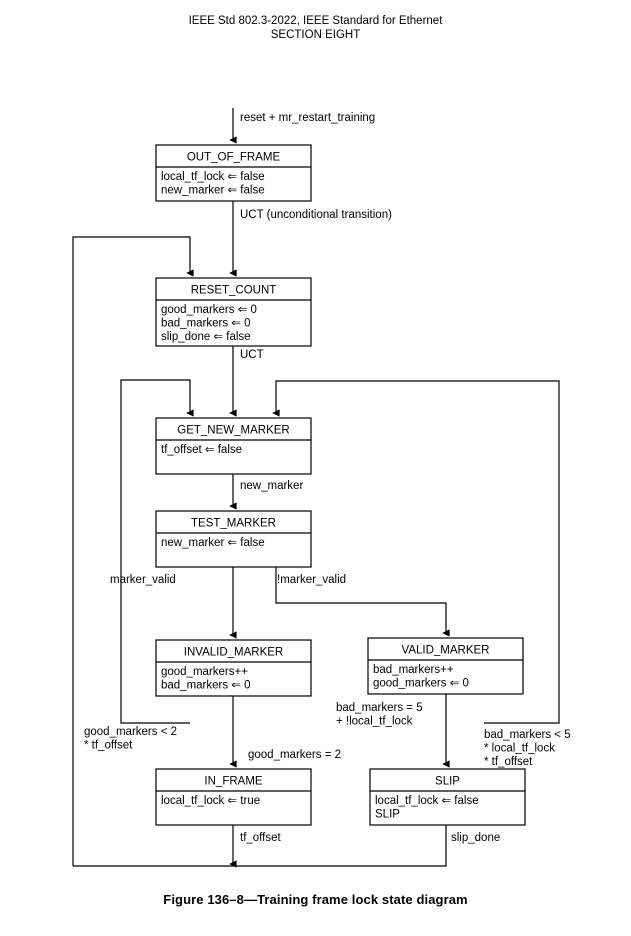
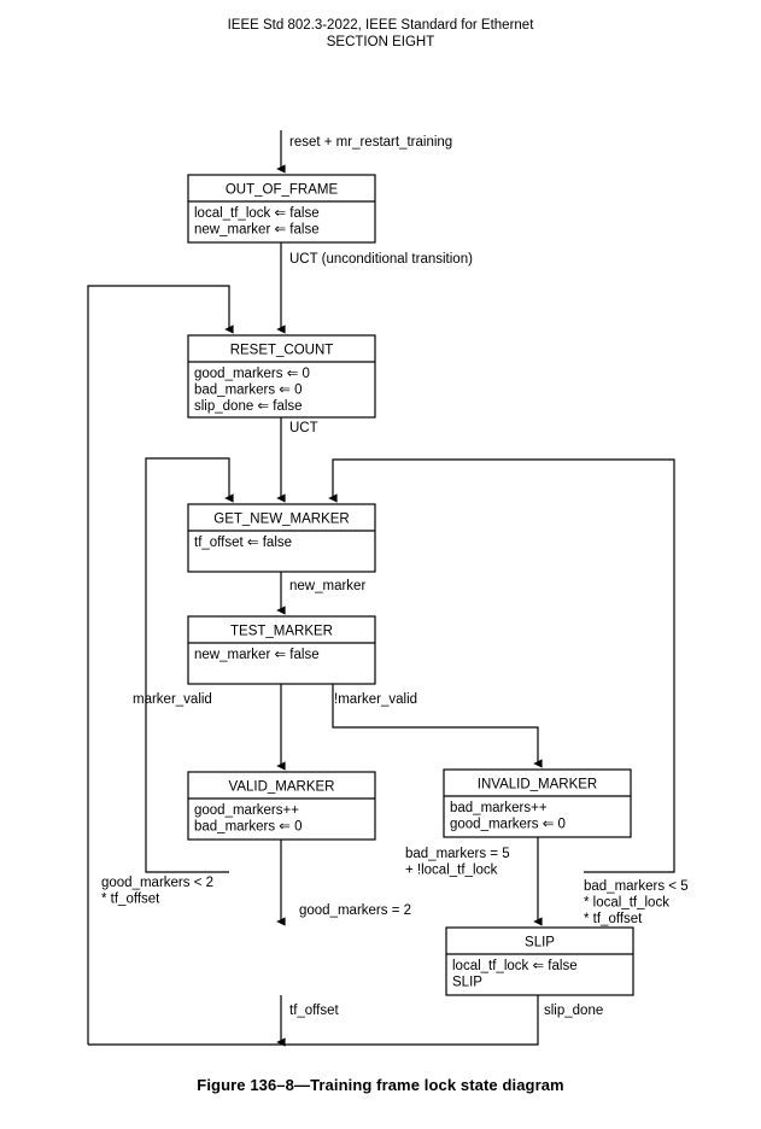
  IEEE Std 802.3-2022, IEEE Standard for Ethernet
  SECTION EIGHT
  OUT_OF_FRAME
  local_tf_lock ⇐ false
  new_marker ⇐ false
  RESET_COUNT
  good_markers ⇐ 0
  bad_markers ⇐ 0
  slip_done ⇐ false
  GET_NEW_MARKER
  tf_offset ⇐ false
  TEST_MARKER
  new_marker ⇐ false
- INVALID_MARKER
+ VALID_MARKER
  good_markers++
  bad_markers ⇐ 0
- VALID_MARKER
+ INVALID_MARKER
  bad_markers++
  good_markers ⇐ 0
- IN_FRAME
- local_tf_lock ⇐ true
  SLIP
  local_tf_lock ⇐ false
  SLIP
  reset + mr_restart_training
  UCT (unconditional transition)
  UCT
  new_marker
  marker_valid
  !marker_valid
  good_markers < 2
  * tf_offset
  good_markers = 2
  bad_markers = 5
  + !local_tf_lock
  bad_markers < 5
  * local_tf_lock
  * tf_offset
  tf_offset
  slip_done
  Figure 136–8—Training frame lock state diagram
